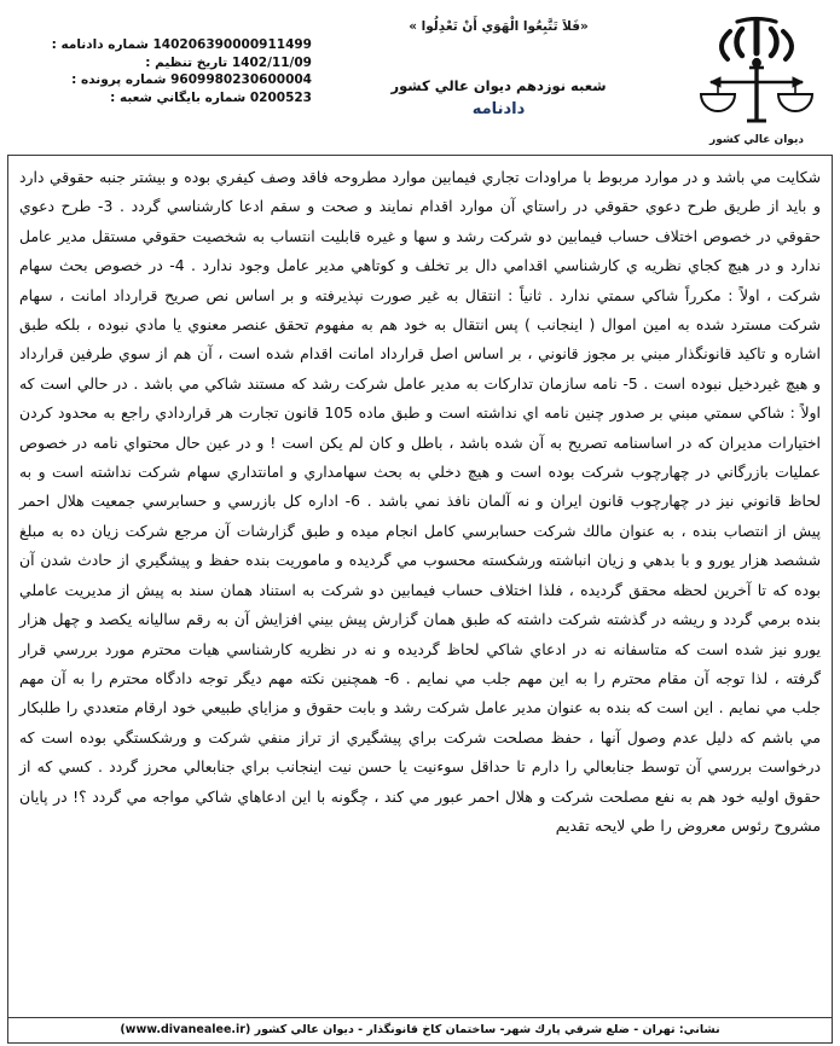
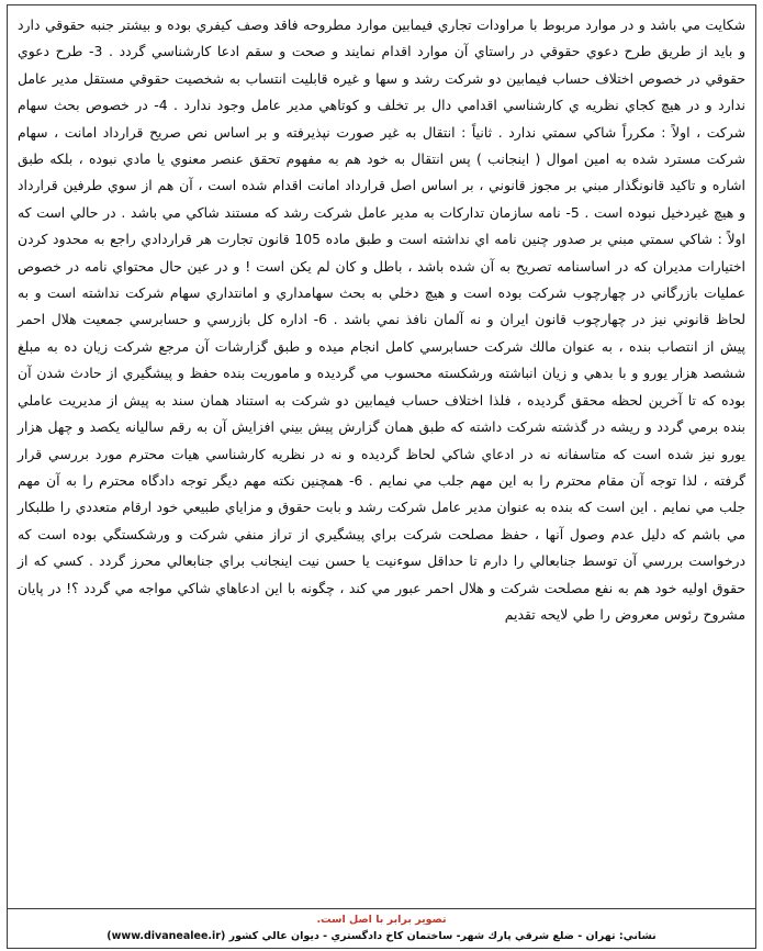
- ديوان عالي كشور
- «فَلاَ تَتَّبِعُوا الْهَوَي أَنْ تَعْدِلُوا »
- شعبه نوزدهم ديوان عالي كشور
- دادنامه
- شماره دادنامه : 140206390000911499
- تاريخ تنظيم : 1402/11/09
- شماره پرونده : 9609980230600004
- شماره بايگاني شعبه : 0200523
  شكايت مي باشد و در موارد مربوط با مراودات تجاري فيمابين موارد مطروحه فاقد وصف كيفري بوده و بيشتر جنبه حقوقي دارد و بايد از طريق طرح دعوي حقوقي در راستاي آن موارد اقدام نمايند و صحت و سقم ادعا كارشناسي گردد . 3- طرح دعوي حقوقي در خصوص اختلاف حساب فيمابين دو شركت رشد و سها و غيره قابليت انتساب به شخصيت حقوقي مستقل مدير عامل ندارد و در هيچ كجاي نظريه ي كارشناسي اقدامي دال بر تخلف و كوتاهي مدير عامل وجود ندارد . 4- در خصوص بحث سهام شركت ، اولاً : مكرراً شاكي سمتي ندارد . ثانياً : انتقال به غير صورت نپذيرفته و بر اساس نص صريح قرارداد امانت ، سهام شركت مسترد شده به امين اموال ( اينجانب ) پس انتقال به خود هم به مفهوم تحقق عنصر معنوي يا مادي نبوده ، بلكه طبق اشاره و تاكيد قانونگذار مبني بر مجوز قانوني ، بر اساس اصل قرارداد امانت اقدام شده است ، آن هم از سوي طرفين قرارداد و هيچ غيردخيل نبوده است . 5- نامه سازمان تداركات به مدير عامل شركت رشد كه مستند شاكي مي باشد . در حالي است كه اولاً : شاكي سمتي مبني بر صدور چنين نامه اي نداشته است و طبق ماده 105 قانون تجارت هر قراردادي راجع به محدود كردن اختيارات مديران كه در اساسنامه تصريح به آن شده باشد ، باطل و كان لم يكن است ! و در عين حال محتواي نامه در خصوص عمليات بازرگاني در چهارچوب شركت بوده است و هيچ دخلي به بحث سهامداري و امانتداري سهام شركت نداشته است و به لحاظ قانوني نيز در چهارچوب قانون ايران و نه آلمان نافذ نمي باشد . 6- اداره كل بازرسي و حسابرسي جمعيت هلال احمر پيش از انتصاب بنده ، به عنوان مالك شركت حسابرسي كامل انجام ميده و طبق گزارشات آن مرجع شركت زيان ده به مبلغ ششصد هزار يورو و با بدهي و زيان انباشته ورشكسته محسوب مي گرديده و ماموريت بنده حفظ و پيشگيري از حادث شدن آن بوده كه تا آخرين لحظه محقق گرديده ، فلذا اختلاف حساب فيمابين دو شركت به استناد همان سند به پيش از مديريت عاملي بنده برمي گردد و ريشه در گذشته شركت داشته كه طبق همان گزارش پيش بيني افزايش آن به رقم ساليانه يكصد و چهل هزار يورو نيز شده است كه متاسفانه نه در ادعاي شاكي لحاظ گرديده و نه در نظريه كارشناسي هيات محترم مورد بررسي قرار گرفته ، لذا توجه آن مقام محترم را به اين مهم جلب مي نمايم . 6- همچنين نكته مهم ديگر توجه دادگاه محترم را به آن مهم جلب مي نمايم . اين است كه بنده به عنوان مدير عامل شركت رشد و بابت حقوق و مزاياي طبيعي خود ارقام متعددي را طلبكار مي باشم كه دليل عدم وصول آنها ، حفظ مصلحت شركت براي پيشگيري از تراز منفي شركت و ورشكستگي بوده است كه درخواست بررسي آن توسط جنابعالي را دارم تا حداقل سوءنيت يا حسن نيت اينجانب براي جنابعالي محرز گردد . كسي كه از حقوق اوليه خود هم به نفع مصلحت شركت و هلال احمر عبور مي كند ، چگونه با اين ادعاهاي شاكي مواجه مي گردد ؟! در پايان مشروح رئوس معروض را طي لايحه تقديم
+ تصوير برابر با اصل است.
- نشاني: تهران - ضلع شرقي پارك شهر- ساختمان كاخ قانونگذار - ديوان عالي كشور (www.divanealee.ir)
+ نشاني: تهران - ضلع شرقي پارك شهر- ساختمان كاخ دادگستري - ديوان عالي كشور (www.divanealee.ir)
